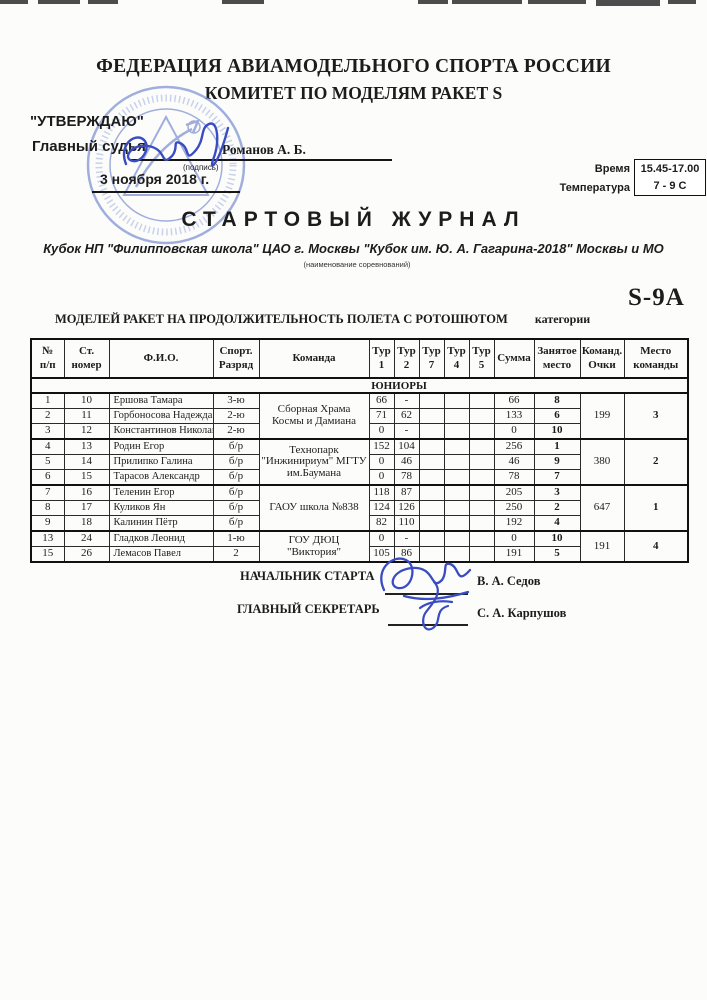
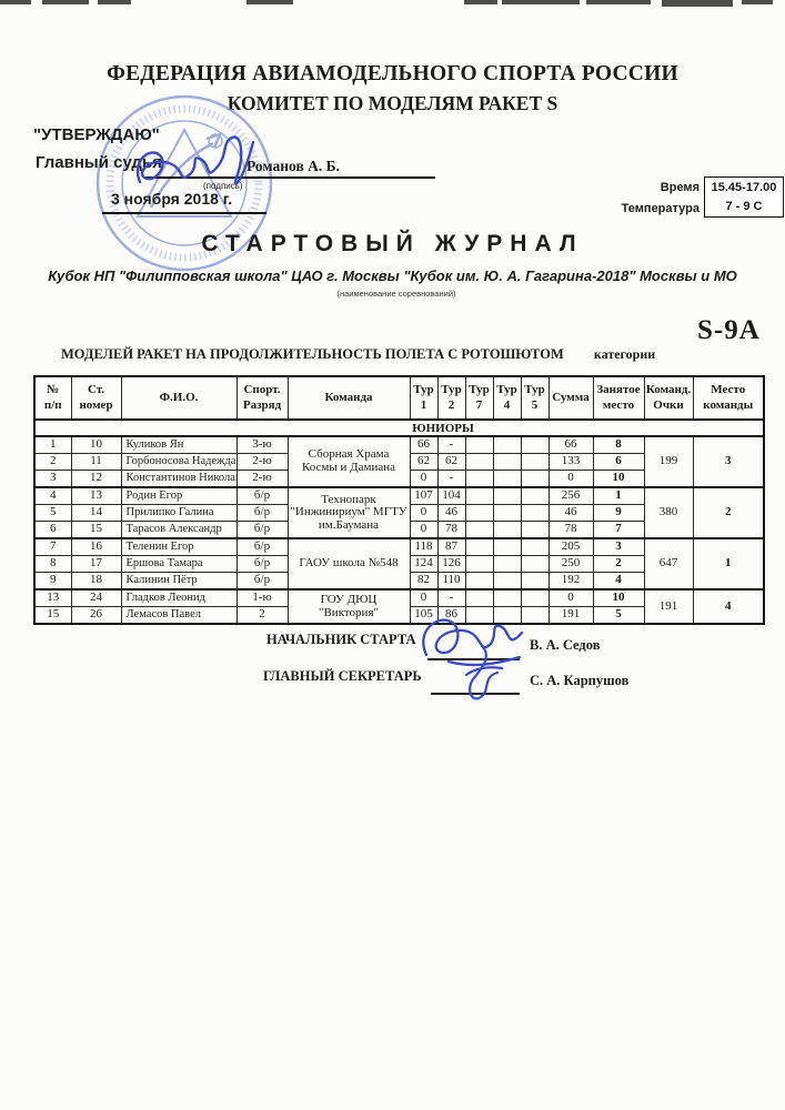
  ФЕДЕРАЦИЯ АВИАМОДЕЛЬНОГО СПОРТА РОССИИ
  КОМИТЕТ ПО МОДЕЛЯМ РАКЕТ S
  "УТВЕРЖДАЮ"
  Главный судь
  Романов А. Б.
  (подпись)
  3 ноября 2018 г.
  Время
  15.45-17.00
  Температура
  7 - 9 С
  СТАРТОВЫЙ ЖУРНАЛ
  Кубок НП "Филипповская школа" ЦАО г. Москвы "Кубок им. Ю. А. Гагарина-2018" Москвы и МО
  (наименование соревнований)
  S-9A
  МОДЕЛЕЙ РАКЕТ НА ПРОДОЛЖИТЕЛЬНОСТЬ ПОЛЕТА С РОТОШЮТОМ категории
  № п/п	Ст. номер	Ф.И.О.	Спорт. Разряд	Команда	Тур 1	Тур 2	Тур 7	Тур 4	Тур 5	Сумма	Занятое место	Команд. Очки	Место команды
  ЮНИОРЫ
- 1	10	Ершова Тамара	3-ю	Сборная Храма Космы и Дамиана	66	-				66	8	199	3
+ 1	10	Куликов Ян	3-ю	Сборная Храма Космы и Дамиана	66	-				66	8	199	3
- 2	11	Горбоносова Надежда	2-ю	71	62				133	6
+ 2	11	Горбоносова Надежда	2-ю	62	62				133	6
  3	12	Константинов Никола	2-ю	0	-				0	10
- 4	13	Родин Егор	б/р	Технопарк "Инжинириум" МГТУ им.Баумана	152	104				256	1	380	2
+ 4	13	Родин Егор	б/р	Технопарк "Инжинириум" МГТУ им.Баумана	107	104				256	1	380	2
  5	14	Прилипко Галина	б/р	0	46				46	9
  6	15	Тарасов Александр	б/р	0	78				78	7
- 7	16	Теленин Егор	б/р	ГАОУ школа №838	118	87				205	3	647	1
+ 7	16	Теленин Егор	б/р	ГАОУ школа №548	118	87				205	3	647	1
- 8	17	Куликов Ян	б/р	124	126				250	2
+ 8	17	Ершова Тамара	б/р	124	126				250	2
  9	18	Калинин Пётр	б/р	82	110				192	4
  13	24	Гладков Леонид	1-ю	ГОУ ДЮЦ "Виктория"	0	-				0	10	191	4
  15	26	Лемасов Павел	2	105	86				191	5
  НАЧАЛЬНИК СТАРТА
  В. А. Седов
  ГЛАВНЫЙ СЕКРЕТАРЬ
  С. А. Карпушов
